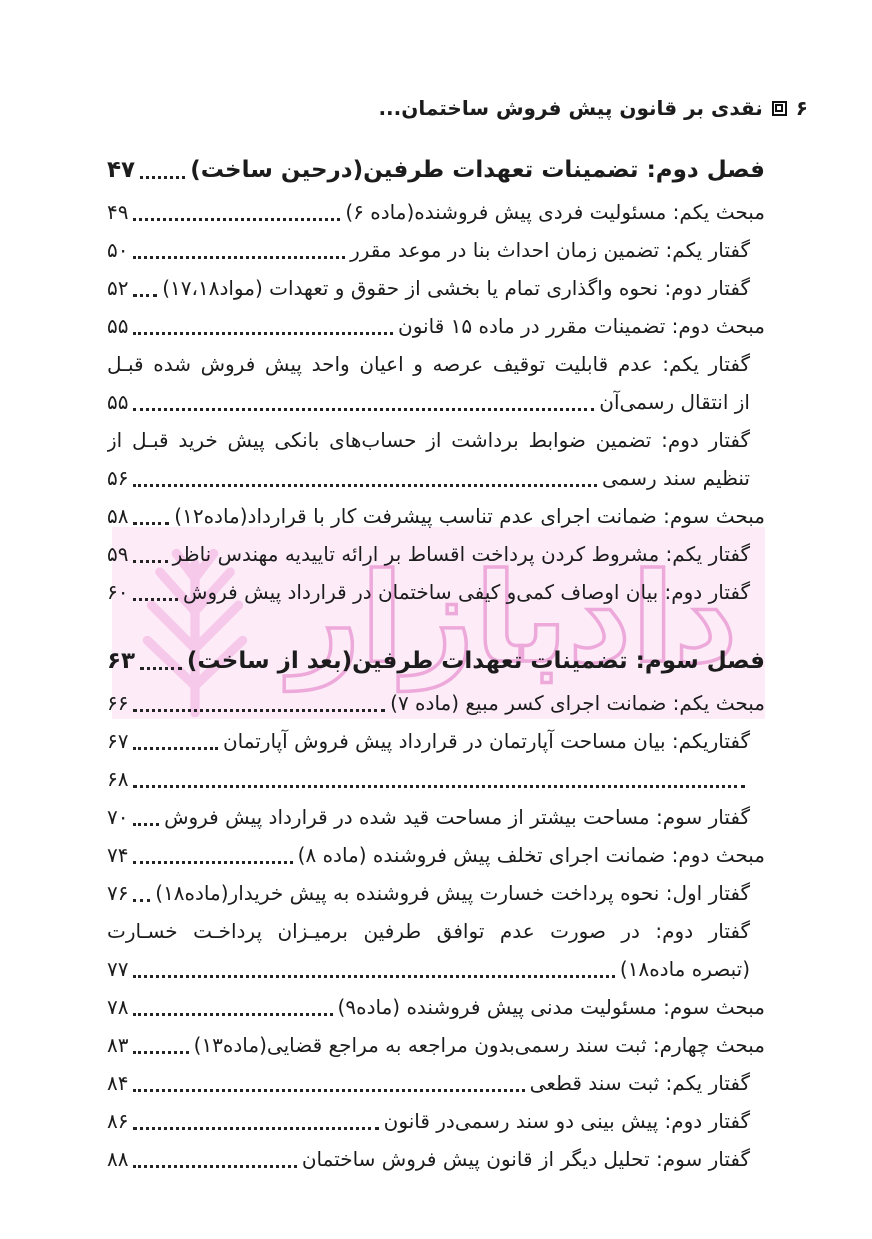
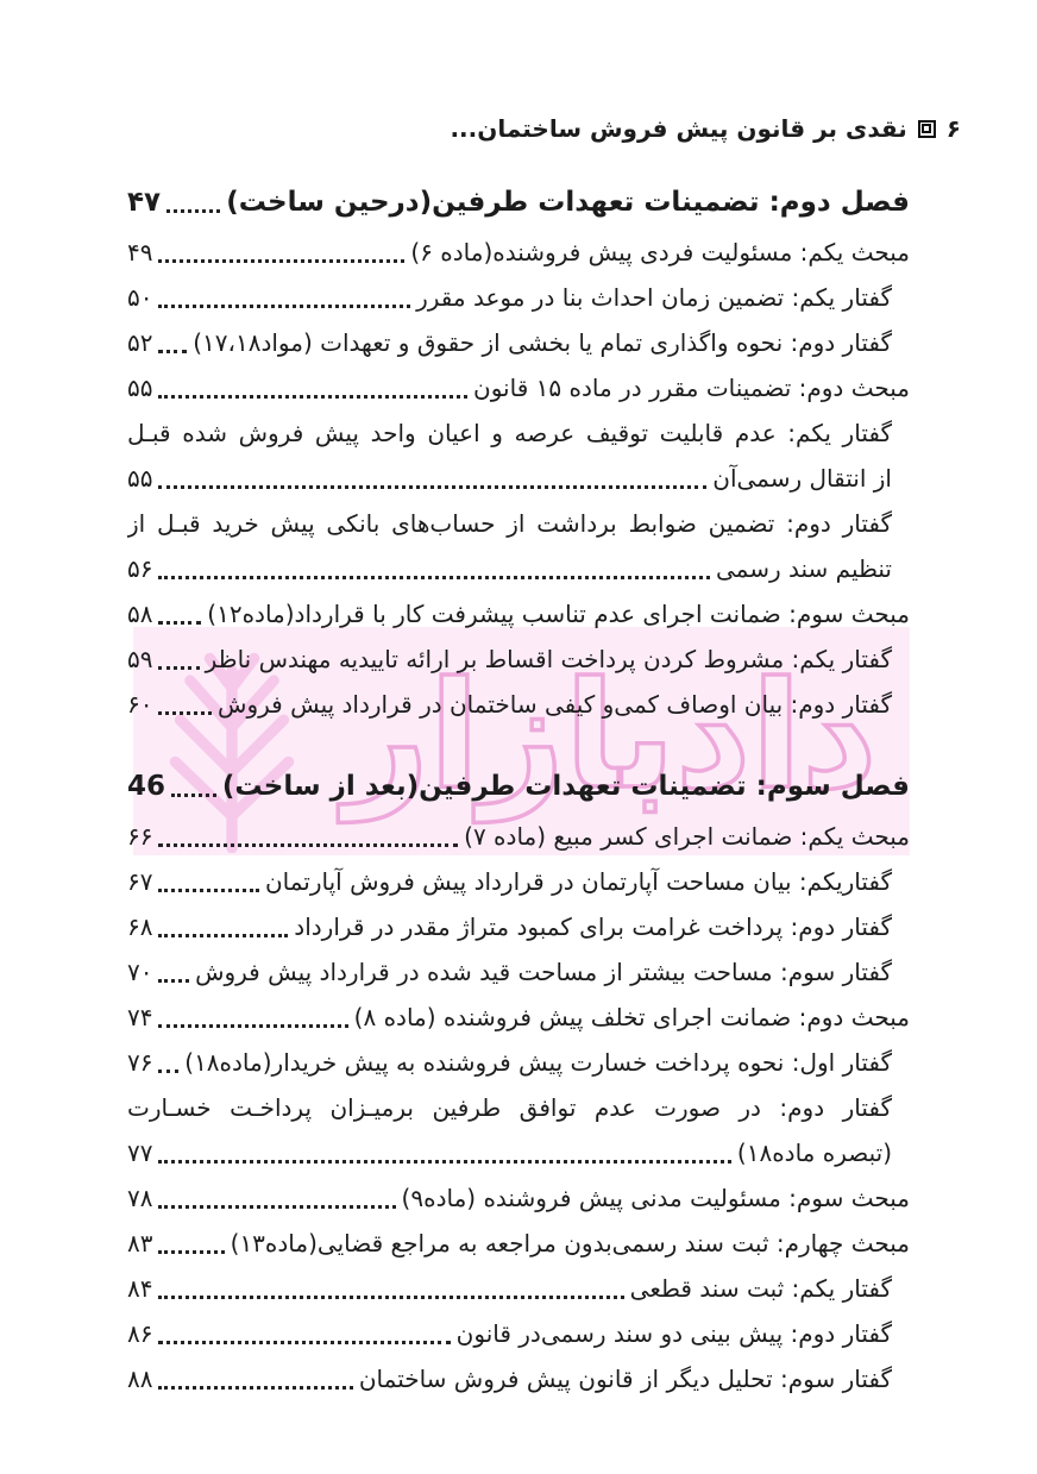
  دادبازار
  ۶
  نقدی بر قانون پیش فروش ساختمان...
  فصل دوم: تضمینات تعهدات طرفین(درحین ساخت)
  ۴۷
  مبحث یکم: مسئولیت فردی پیش فروشنده(ماده ۶)
  ۴۹
  گفتار یکم: تضمین زمان احداث بنا در موعد مقرر
  ۵۰
  گفتار دوم: نحوه واگذاری تمام یا بخشی از حقوق و تعهدات (مواد۱۷،۱۸)
  ۵۲
  مبحث دوم: تضمینات مقرر در ماده ۱۵ قانون
  ۵۵
  گفتار یکم: عدم قابلیت توقیف عرصه و اعیان واحد پیش فروش شده قبـل
  از انتقال رسمی‌آن
  ۵۵
  گفتار دوم: تضمین ضوابط برداشت از حساب‌های بانکی پیش خرید قبـل از
  تنظیم سند رسمی
  ۵۶
  مبحث سوم: ضمانت اجرای عدم تناسب پیشرفت کار با قرارداد(ماده۱۲)
  ۵۸
  گفتار یکم: مشروط کردن پرداخت اقساط بر ارائه تاییدیه مهندس ناظر
  ۵۹
  گفتار دوم: بیان اوصاف کمی‌و کیفی ساختمان در قرارداد پیش فروش
  ۶۰
  فصل سوم: تضمینات تعهدات طرفین(بعد از ساخت)
- ۶۳
+ 46
  مبحث یکم: ضمانت اجرای کسر مبیع (ماده ۷)
  ۶۶
  گفتاریکم: بیان مساحت آپارتمان در قرارداد پیش فروش آپارتمان
  ۶۷
+ گفتار دوم: پرداخت غرامت برای کمبود متراژ مقدر در قرارداد
  ۶۸
  گفتار سوم: مساحت بیشتر از مساحت قید شده در قرارداد پیش فروش
  ۷۰
  مبحث دوم: ضمانت اجرای تخلف پیش فروشنده (ماده ۸)
  ۷۴
  گفتار اول: نحوه پرداخت خسارت پیش فروشنده به پیش خریدار(ماده۱۸)
  ۷۶
  گفتار دوم: در صورت عدم توافق طرفین برمیـزان پرداخـت خسـارت
  (تبصره ماده۱۸)
  ۷۷
  مبحث سوم: مسئولیت مدنی پیش فروشنده (ماده۹)
  ۷۸
  مبحث چهارم: ثبت سند رسمی‌بدون مراجعه به مراجع قضایی(ماده۱۳)
  ۸۳
  گفتار یکم: ثبت سند قطعی
  ۸۴
  گفتار دوم: پیش بینی دو سند رسمی‌در قانون
  ۸۶
  گفتار سوم: تحلیل دیگر از قانون پیش فروش ساختمان
  ۸۸
